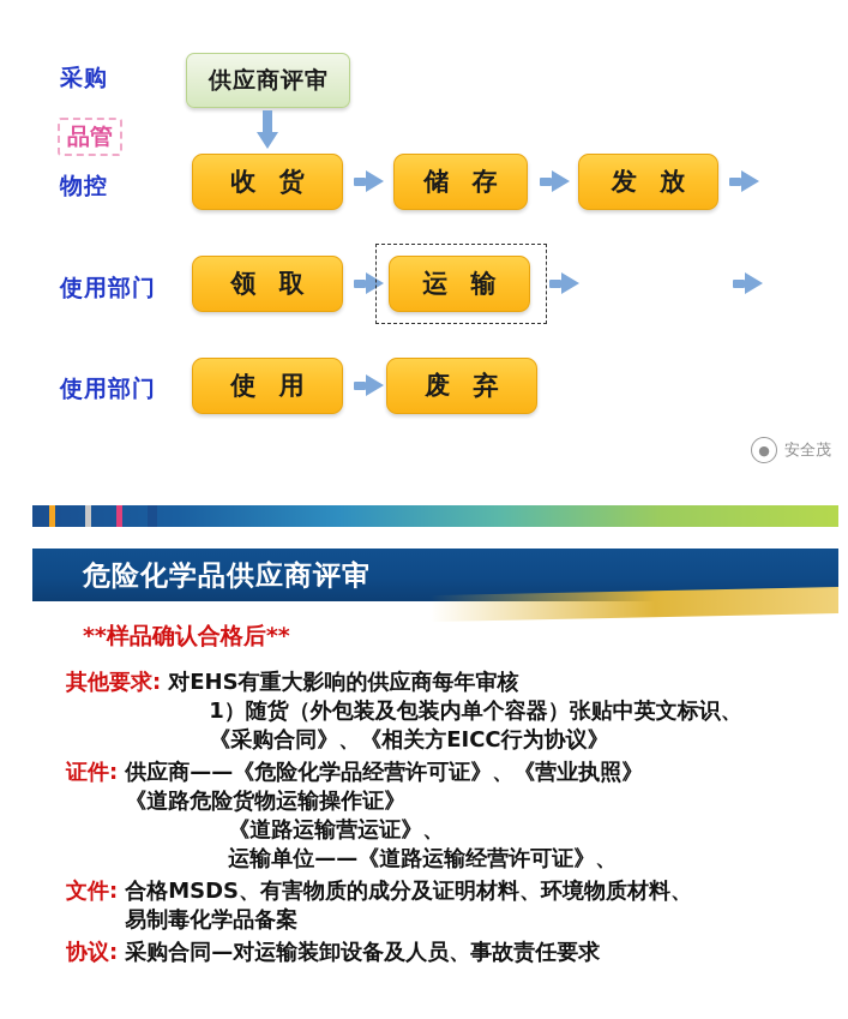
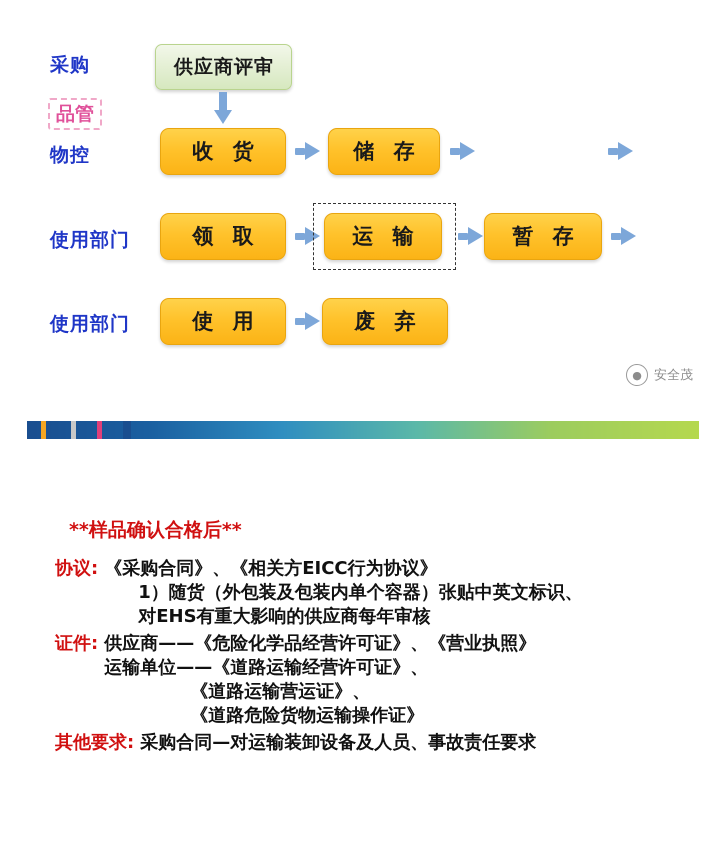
  采购
  品管
  物控
  使用部门
  使用部门
  供应商评审
  收 货
  储 存
- 发 放
  领 取
  运 输
+ 暂 存
  使 用
  废 弃
  ●
  安全茂
- 危险化学品供应商评审
  **样品确认合格后**
- 其他要求:
+ 协议:
- 对EHS有重大影响的供应商每年审核
+ 《采购合同》、《相关方EICC行为协议》
  1）随货（外包装及包装内单个容器）张贴中英文标识、
- 《采购合同》、《相关方EICC行为协议》
+ 对EHS有重大影响的供应商每年审核
  证件:
  供应商——《危险化学品经营许可证》、《营业执照》
- 《道路危险货物运输操作证》
+ 运输单位——《道路运输经营许可证》、
  《道路运输营运证》、
- 运输单位——《道路运输经营许可证》、
+ 《道路危险货物运输操作证》
- 文件:
- 合格MSDS、有害物质的成分及证明材料、环境物质材料、
- 易制毒化学品备案
- 协议:
+ 其他要求:
  采购合同—对运输装卸设备及人员、事故责任要求
